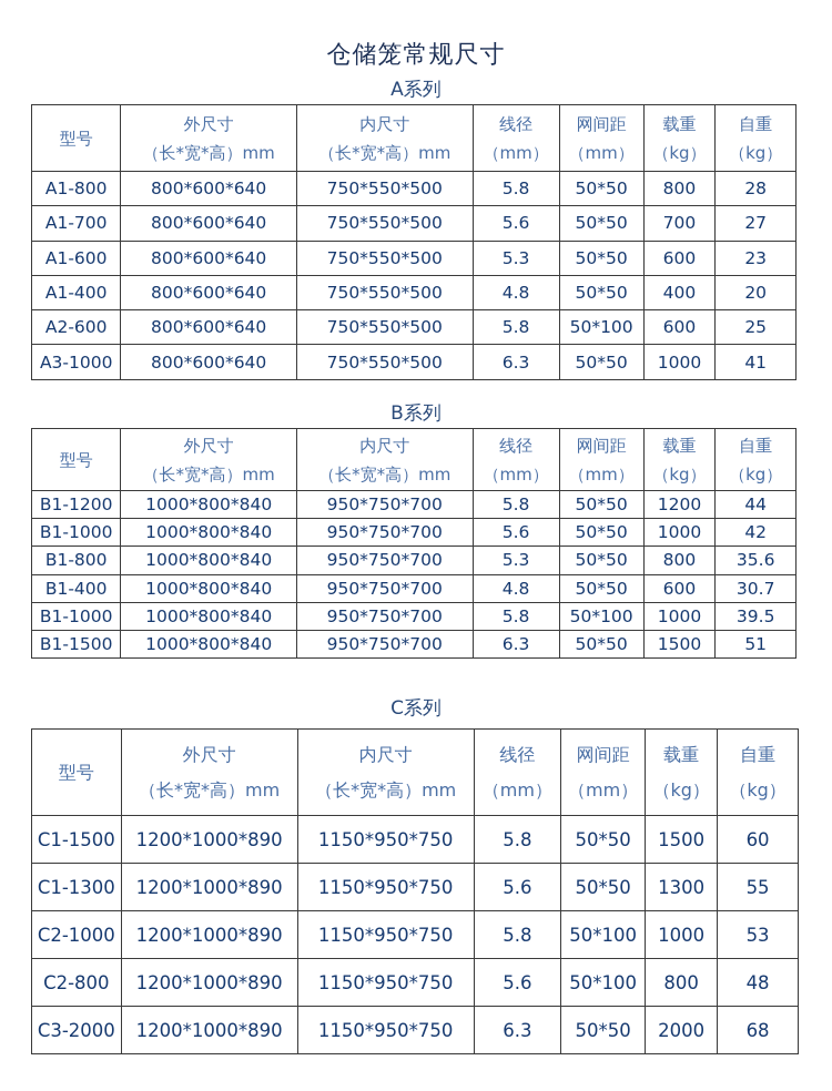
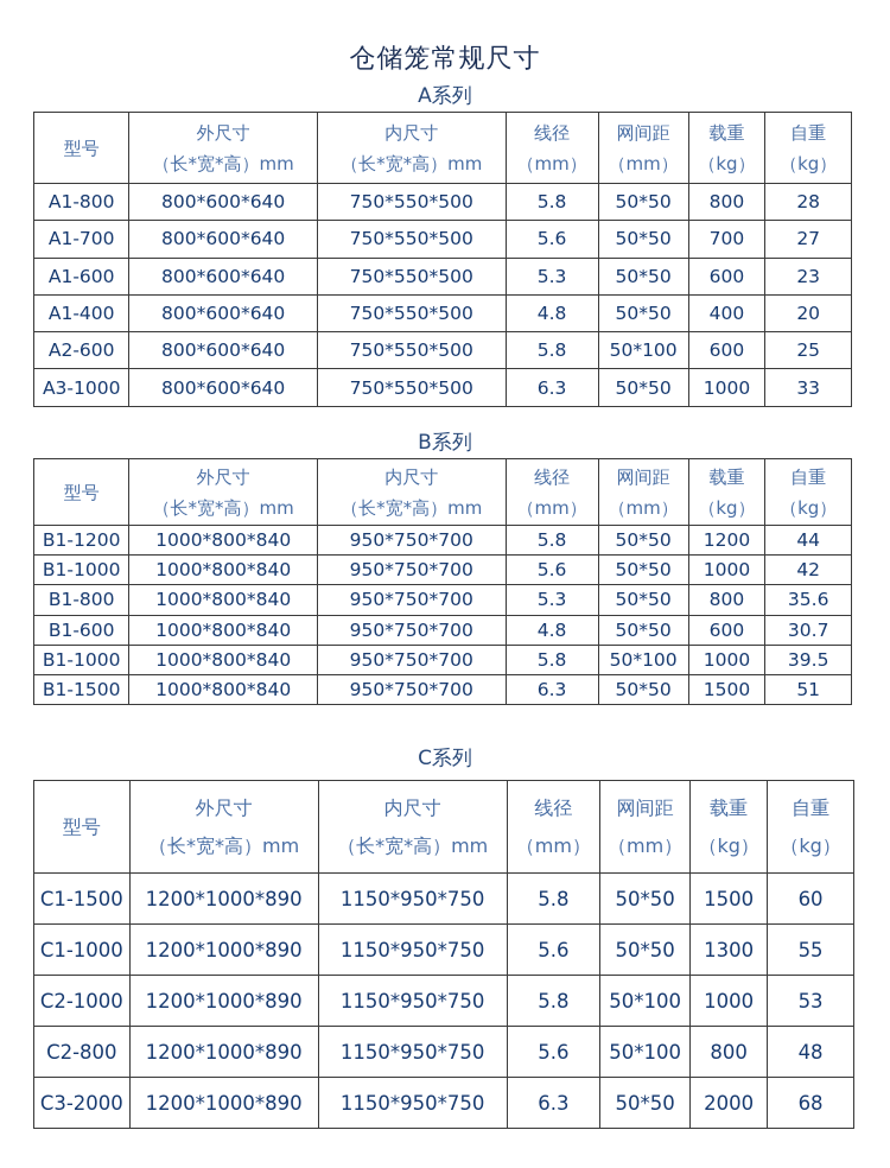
  仓储笼常规尺寸
  A系列
  型号	外尺寸（长*宽*高）mm	内尺寸（长*宽*高）mm	线径（mm）	网间距（mm）	载重（kg）	自重（kg）
  A1-800	800*600*640	750*550*500	5.8	50*50	800	28
  A1-700	800*600*640	750*550*500	5.6	50*50	700	27
  A1-600	800*600*640	750*550*500	5.3	50*50	600	23
  A1-400	800*600*640	750*550*500	4.8	50*50	400	20
  A2-600	800*600*640	750*550*500	5.8	50*100	600	25
- A3-1000	800*600*640	750*550*500	6.3	50*50	1000	41
+ A3-1000	800*600*640	750*550*500	6.3	50*50	1000	33
  B系列
  型号	外尺寸（长*宽*高）mm	内尺寸（长*宽*高）mm	线径（mm）	网间距（mm）	载重（kg）	自重（kg）
  B1-1200	1000*800*840	950*750*700	5.8	50*50	1200	44
  B1-1000	1000*800*840	950*750*700	5.6	50*50	1000	42
  B1-800	1000*800*840	950*750*700	5.3	50*50	800	35.6
- B1-400	1000*800*840	950*750*700	4.8	50*50	600	30.7
+ B1-600	1000*800*840	950*750*700	4.8	50*50	600	30.7
  B1-1000	1000*800*840	950*750*700	5.8	50*100	1000	39.5
  B1-1500	1000*800*840	950*750*700	6.3	50*50	1500	51
  C系列
  型号	外尺寸（长*宽*高）mm	内尺寸（长*宽*高）mm	线径（mm）	网间距（mm）	载重（kg）	自重（kg）
  C1-1500	1200*1000*890	1150*950*750	5.8	50*50	1500	60
- C1-1300	1200*1000*890	1150*950*750	5.6	50*50	1300	55
+ C1-1000	1200*1000*890	1150*950*750	5.6	50*50	1300	55
  C2-1000	1200*1000*890	1150*950*750	5.8	50*100	1000	53
  C2-800	1200*1000*890	1150*950*750	5.6	50*100	800	48
  C3-2000	1200*1000*890	1150*950*750	6.3	50*50	2000	68
